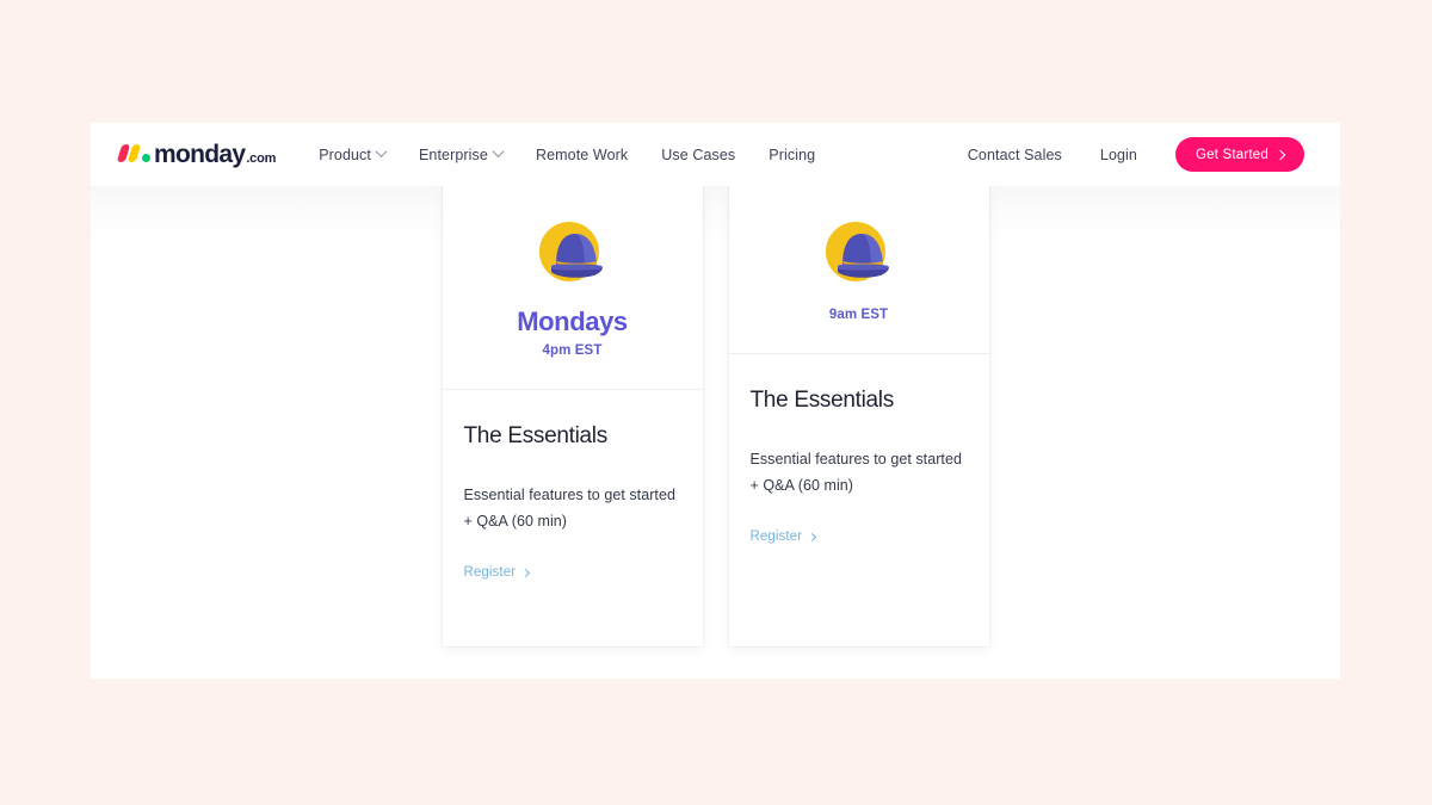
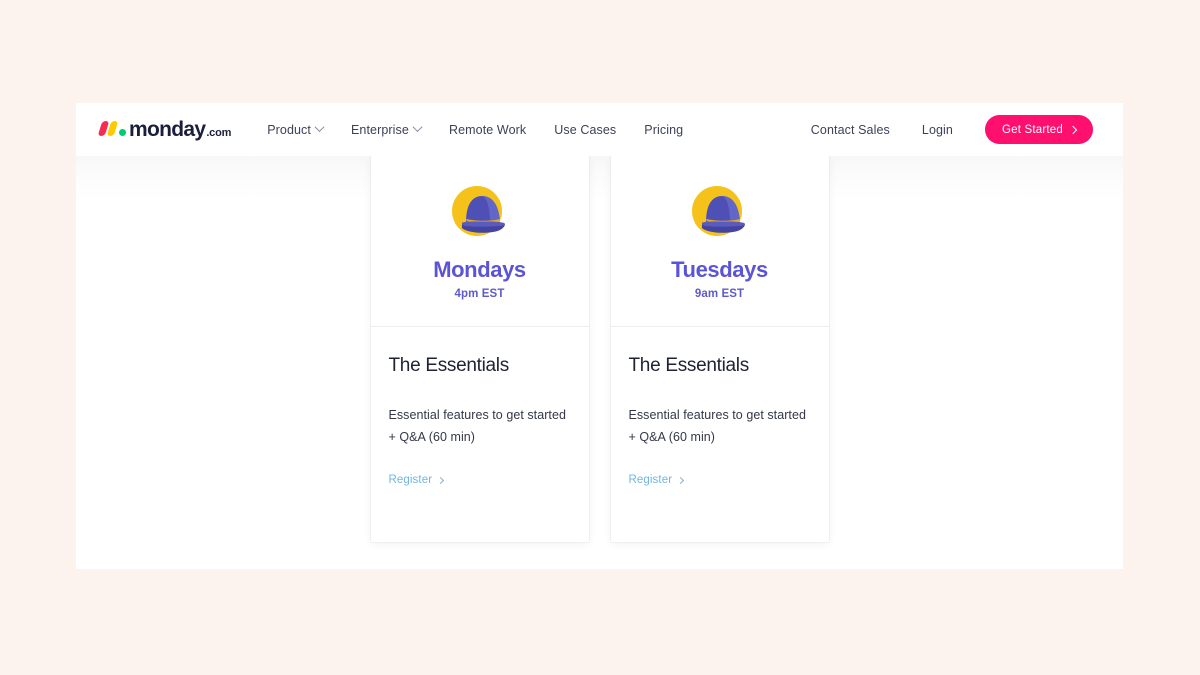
  monday
  .com
  Product
  Enterprise
  Remote Work
  Use Cases
  Pricing
  Contact Sales
  Login
  Get Started
  Mondays
  4pm EST
  The Essentials
  Essential features to get started + Q&A (60 min)
  Register
+ Tuesdays
  9am EST
  The Essentials
  Essential features to get started + Q&A (60 min)
  Register
